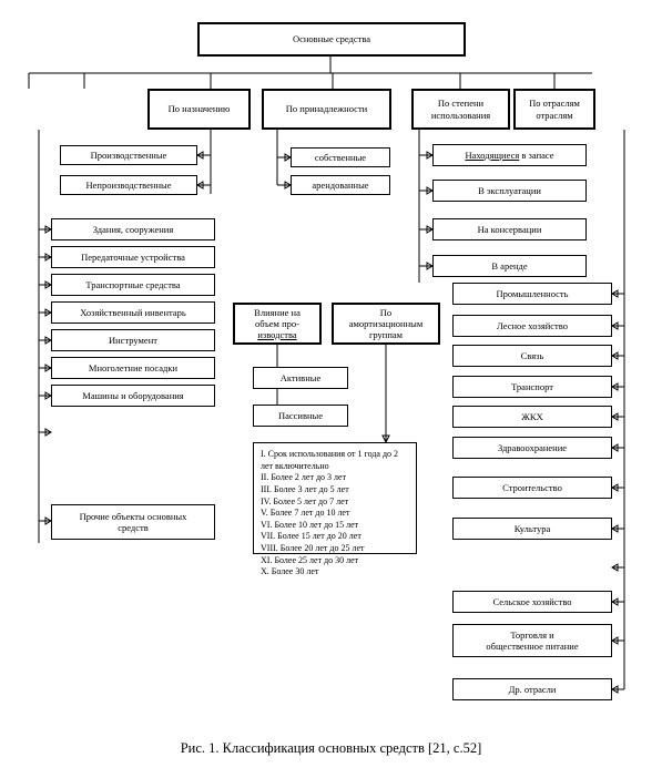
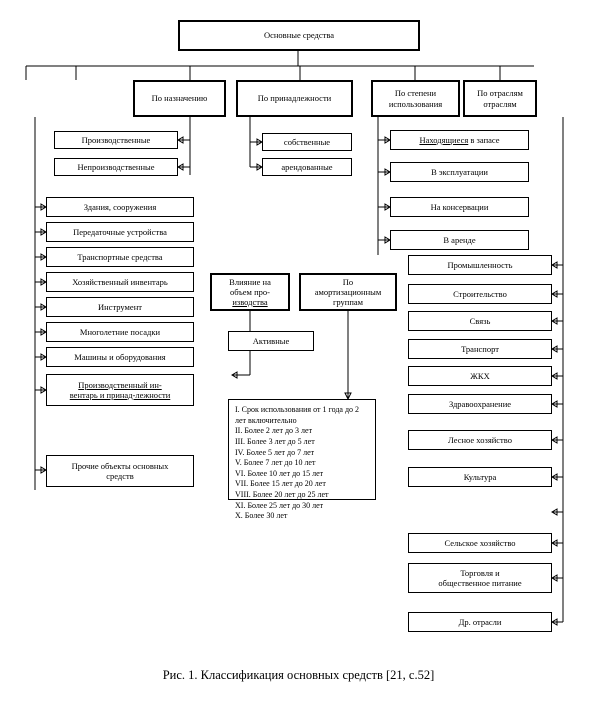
  Основные средства
  По назначению
  По принадлежности
  По степени
  использования
  По отраслям
  отраслям
  Производственные
  Непроизводственные
  собственные
  арендованные
  Находящиеся в запасе
  В эксплуатации
  На консервации
  В аренде
  Здания, сооружения
  Передаточные устройства
  Транспортные средства
  Хозяйственный инвентарь
  Инструмент
  Многолетние посадки
  Машины и оборудования
+ Производственный ин-
+ вентарь и принад-лежности
  Прочие объекты основных
  средств
  Влияние на
  объем про-
  изводства
  По
  амортизационным
  группам
  Активные
- Пассивные
  I. Срок использования от 1 года до 2 лет включительно
  II. Более 2 лет до 3 лет
  III. Более 3 лет до 5 лет
  IV. Более 5 лет до 7 лет
  V. Более 7 лет до 10 лет
  VI. Более 10 лет до 15 лет
  VII. Более 15 лет до 20 лет
  VIII. Более 20 лет до 25 лет
  XI. Более 25 лет до 30 лет
  X. Более 30 лет
  Промышленность
- Лесное хозяйство
+ Строительство
  Связь
  Транспорт
  ЖКХ
  Здравоохранение
- Строительство
+ Лесное хозяйство
  Культура
  Сельское хозяйство
  Торговля и
  общественное питание
  Др. отрасли
  Рис. 1. Классификация основных средств [21, с.52]
